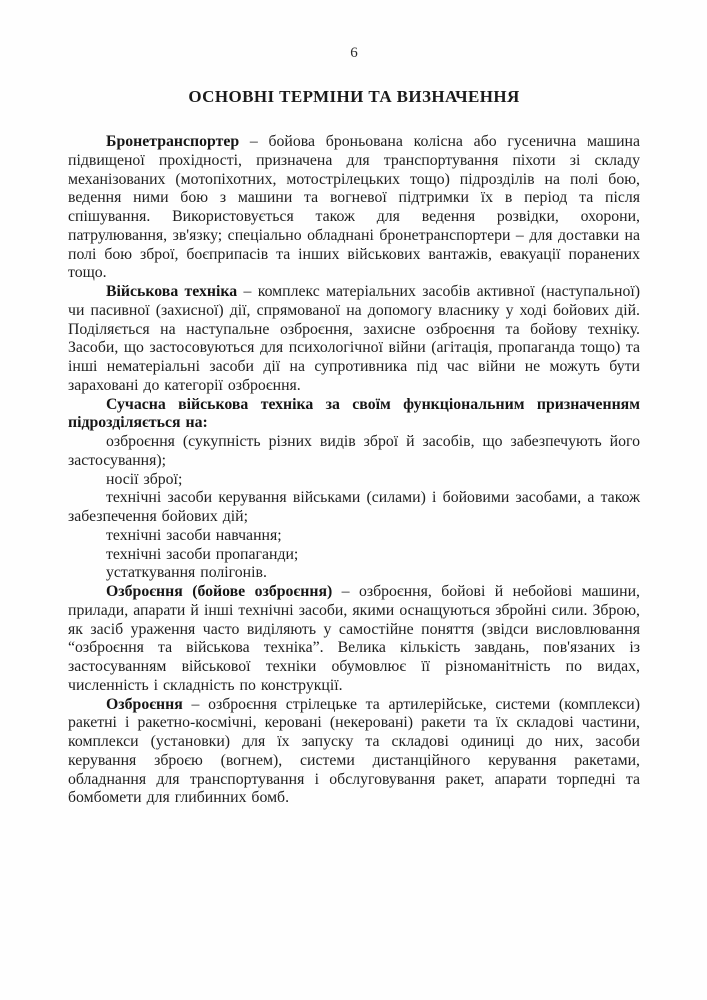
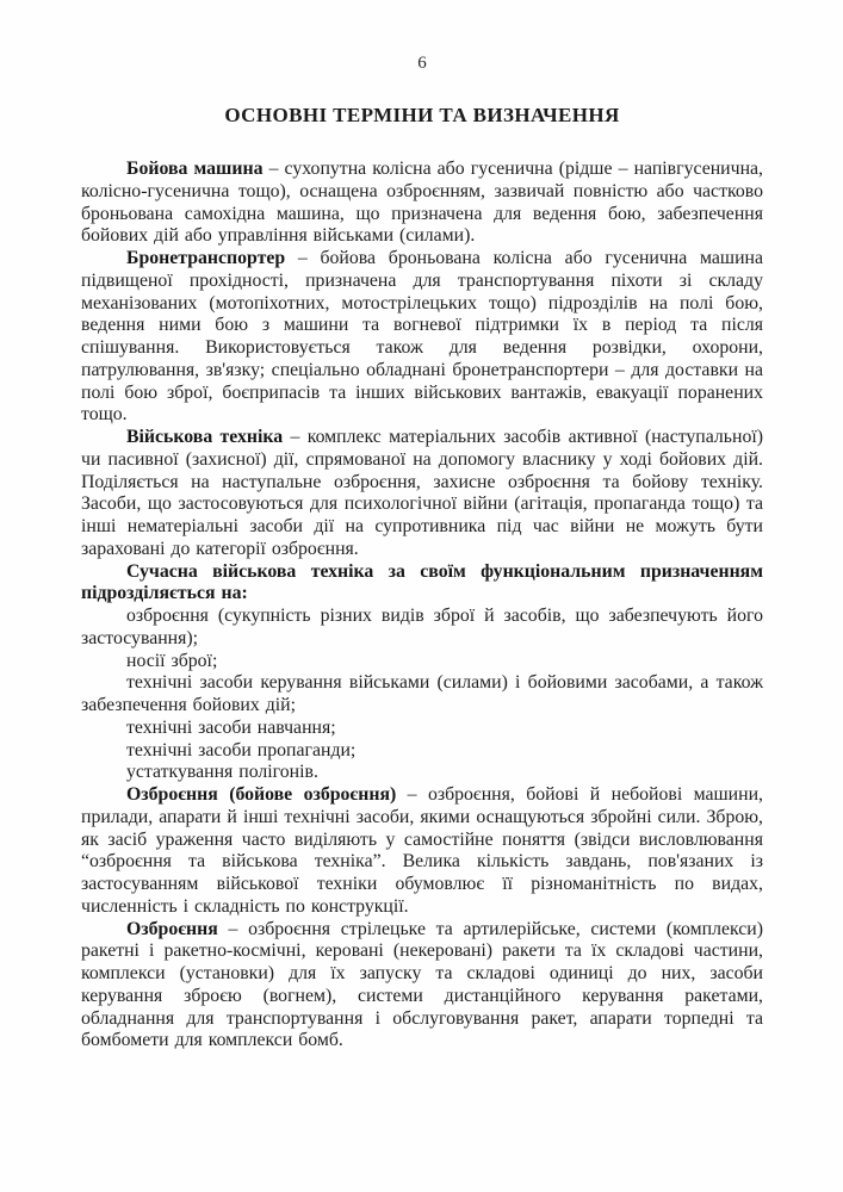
  6
  ОСНОВНІ ТЕРМІНИ ТА ВИЗНАЧЕННЯ
+ Бойова машина – сухопутна колісна або гусенична (рідше – напівгусенична, колісно-гусенична тощо), оснащена озброєнням, зазвичай повністю або частково броньована самохідна машина, що призначена для ведення бою, забезпечення бойових дій або управління військами (силами).
  Бронетранспортер – бойова броньована колісна або гусенична машина підвищеної прохідності, призначена для транспортування піхоти зі складу механізованих (мотопіхотних, мотострілецьких тощо) підрозділів на полі бою, ведення ними бою з машини та вогневої підтримки їх в період та після спішування. Використовується також для ведення розвідки, охорони, патрулювання, зв'язку; спеціально обладнані бронетранспортери – для доставки на полі бою зброї, боєприпасів та інших військових вантажів, евакуації поранених тощо.
  Військова техніка – комплекс матеріальних засобів активної (наступальної) чи пасивної (захисної) дії, спрямованої на допомогу власнику у ході бойових дій. Поділяється на наступальне озброєння, захисне озброєння та бойову техніку. Засоби, що застосовуються для психологічної війни (агітація, пропаганда тощо) та інші нематеріальні засоби дії на супротивника під час війни не можуть бути зараховані до категорії озброєння.
  Сучасна військова техніка за своїм функціональним призначенням підрозділяється на:
  озброєння (сукупність різних видів зброї й засобів, що забезпечують його застосування);
  носії зброї;
  технічні засоби керування військами (силами) і бойовими засобами, а також забезпечення бойових дій;
  технічні засоби навчання;
  технічні засоби пропаганди;
  устаткування полігонів.
  Озброєння (бойове озброєння) – озброєння, бойові й небойові машини, прилади, апарати й інші технічні засоби, якими оснащуються збройні сили. Зброю, як засіб ураження часто виділяють у самостійне поняття (звідси висловлювання “озброєння та військова техніка”. Велика кількість завдань, пов'язаних із застосуванням військової техніки обумовлює її різноманітність по видах, численність і складність по конструкції.
- Озброєння – озброєння стрілецьке та артилерійське, системи (комплекси) ракетні і ракетно-космічні, керовані (некеровані) ракети та їх складові частини, комплекси (установки) для їх запуску та складові одиниці до них, засоби керування зброєю (вогнем), системи дистанційного керування ракетами, обладнання для транспортування і обслуговування ракет, апарати торпедні та бомбомети для глибинних бомб.
+ Озброєння – озброєння стрілецьке та артилерійське, системи (комплекси) ракетні і ракетно-космічні, керовані (некеровані) ракети та їх складові частини, комплекси (установки) для їх запуску та складові одиниці до них, засоби керування зброєю (вогнем), системи дистанційного керування ракетами, обладнання для транспортування і обслуговування ракет, апарати торпедні та бомбомети для комплекси бомб.
